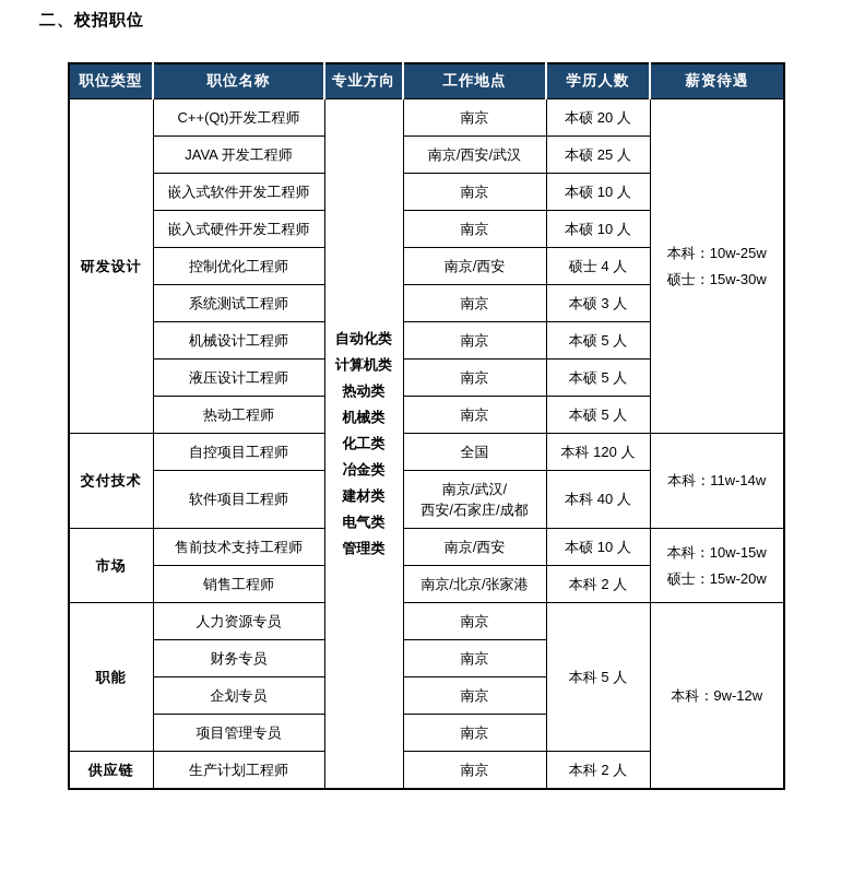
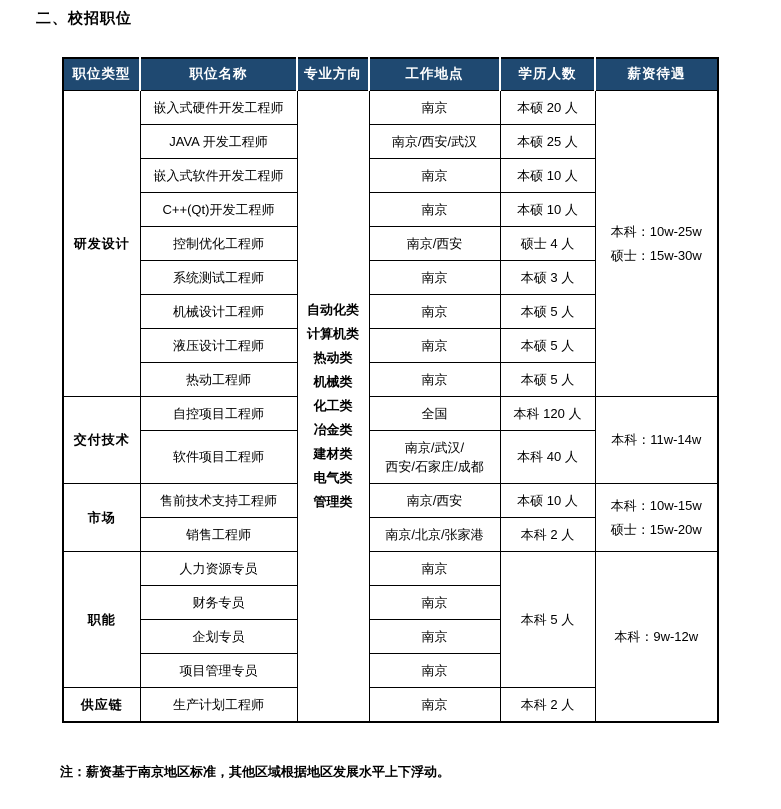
  二、校招职位
  职位类型	职位名称	专业方向	工作地点	学历人数	薪资待遇
- 研发设计	C++(Qt)开发工程师	自动化类 计算机类 热动类 机械类 化工类 冶金类 建材类 电气类 管理类	南京	本硕 20 人	本科：10w-25w 硕士：15w-30w
+ 研发设计	嵌入式硬件开发工程师	自动化类 计算机类 热动类 机械类 化工类 冶金类 建材类 电气类 管理类	南京	本硕 20 人	本科：10w-25w 硕士：15w-30w
  JAVA 开发工程师	南京/西安/武汉	本硕 25 人
  嵌入式软件开发工程师	南京	本硕 10 人
- 嵌入式硬件开发工程师	南京	本硕 10 人
+ C++(Qt)开发工程师	南京	本硕 10 人
  控制优化工程师	南京/西安	硕士 4 人
  系统测试工程师	南京	本硕 3 人
  机械设计工程师	南京	本硕 5 人
  液压设计工程师	南京	本硕 5 人
  热动工程师	南京	本硕 5 人
  交付技术	自控项目工程师	全国	本科 120 人	本科：11w-14w
  软件项目工程师	南京/武汉/ 西安/石家庄/成都	本科 40 人
  市场	售前技术支持工程师	南京/西安	本硕 10 人	本科：10w-15w 硕士：15w-20w
  销售工程师	南京/北京/张家港	本科 2 人
  职能	人力资源专员	南京	本科 5 人	本科：9w-12w
  财务专员	南京
  企划专员	南京
  项目管理专员	南京
  供应链	生产计划工程师	南京	本科 2 人
+ 注：薪资基于南京地区标准，其他区域根据地区发展水平上下浮动。
